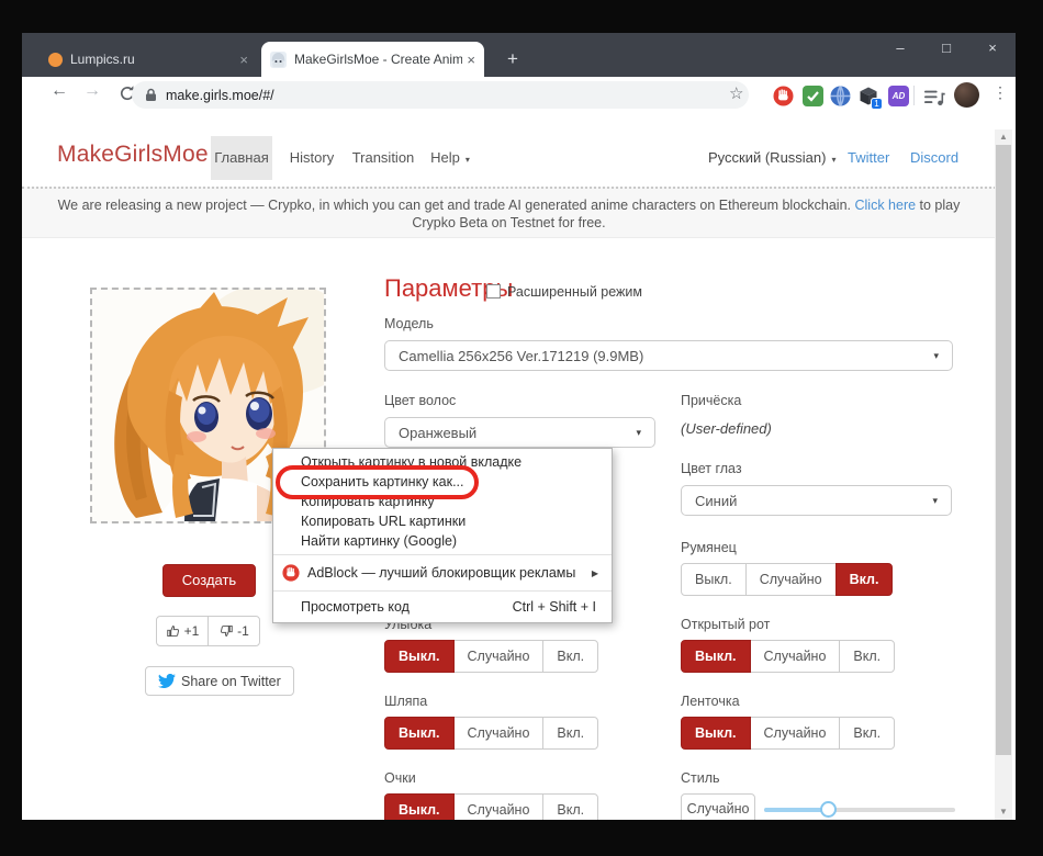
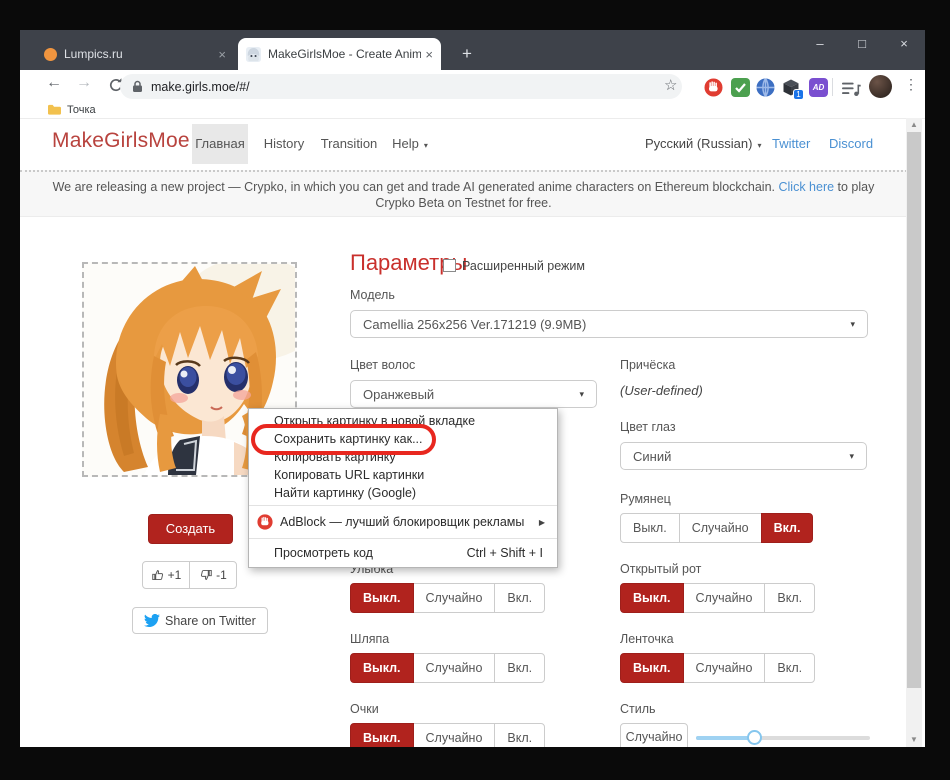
  Lumpics.ru
  ×
  MakeGirlsMoe - Create Anim
  ×
  +
  –
  □
  ×
  ←
  →
  make.girls.moe/#/
  ☆
  1
  AD
  ⋮
+ Точка
  MakeGirlsMoe
  Главная
  History
  Transition
  Help ▾
  Русский (Russian) ▾
  Twitter
  Discord
  We are releasing a new project — Crypko, in which you can get and trade AI generated anime characters on Ethereum blockchain. Click here to play Crypko Beta on Testnet for free.
  Создать
  +1
  -1
  Share on Twitter
  Параметы
  Расширенный режим
  Модель
  Camellia 256x256 Ver.171219 (9.9MB)
  ▾
  Цвет волос
  Оранжевый
  ▾
  Причёска
  (User-defined)
  Цвет глаз
  Синий
  ▾
  Румянец
  Выкл.
  Случайно
  Вкл.
  Улыбка
  Выкл.
  Случайно
  Вкл.
  Открытый рот
  Выкл.
  Случайно
  Вкл.
  Шляпа
  Выкл.
  Случайно
  Вкл.
  Ленточка
  Выкл.
  Случайно
  Вкл.
  Очки
  Выкл.
  Случайно
  Вкл.
  Стиль
  Случайно
  ▲
  ▼
  Открыть картинку в новой вкладке
  Сохранить картинку как...
  Копировать картинку
  Копировать URL картинки
  Найти картинку (Google)
  AdBlock — лучший блокировщик рекламы
  ▶
  Просмотреть код
  Ctrl + Shift + I
